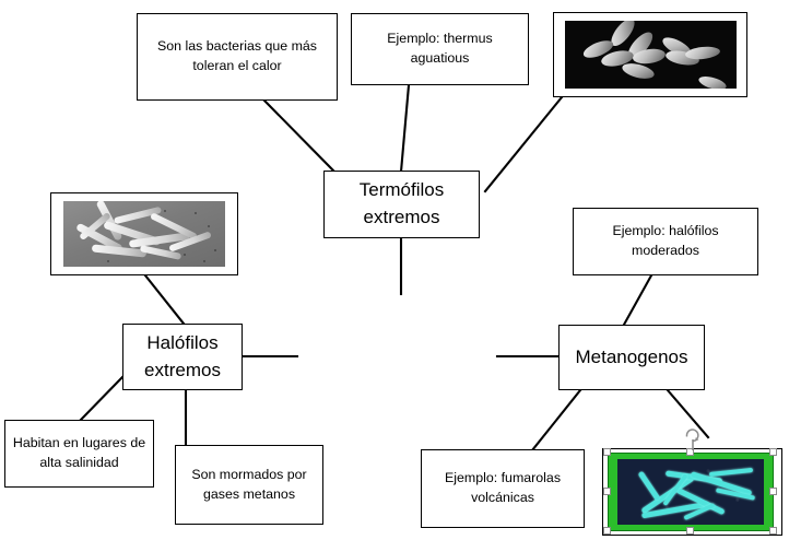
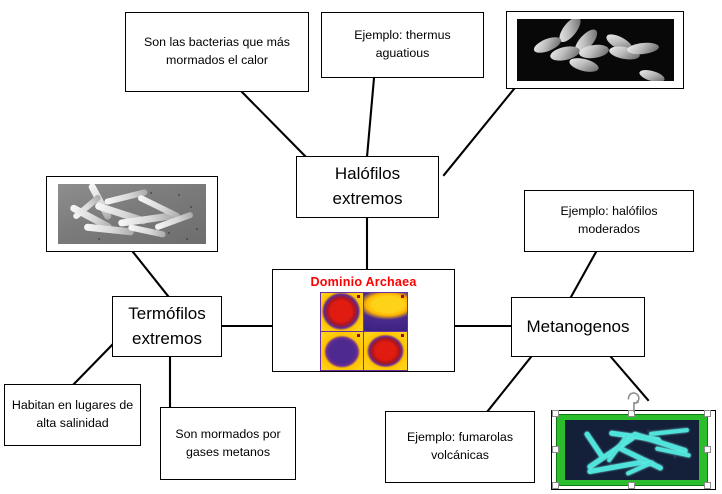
- Son las bacterias que más toleran el calor
+ Son las bacterias que más mormados el calor
  Ejemplo: thermus aguatious
- Termófilos extremos
+ Halófilos extremos
  Ejemplo: halófilos moderados
- Halófilos extremos
+ Termófilos extremos
+ Dominio Archaea
  Metanogenos
  Habitan en lugares de alta salinidad
  Son mormados por gases metanos
  Ejemplo: fumarolas volcánicas
